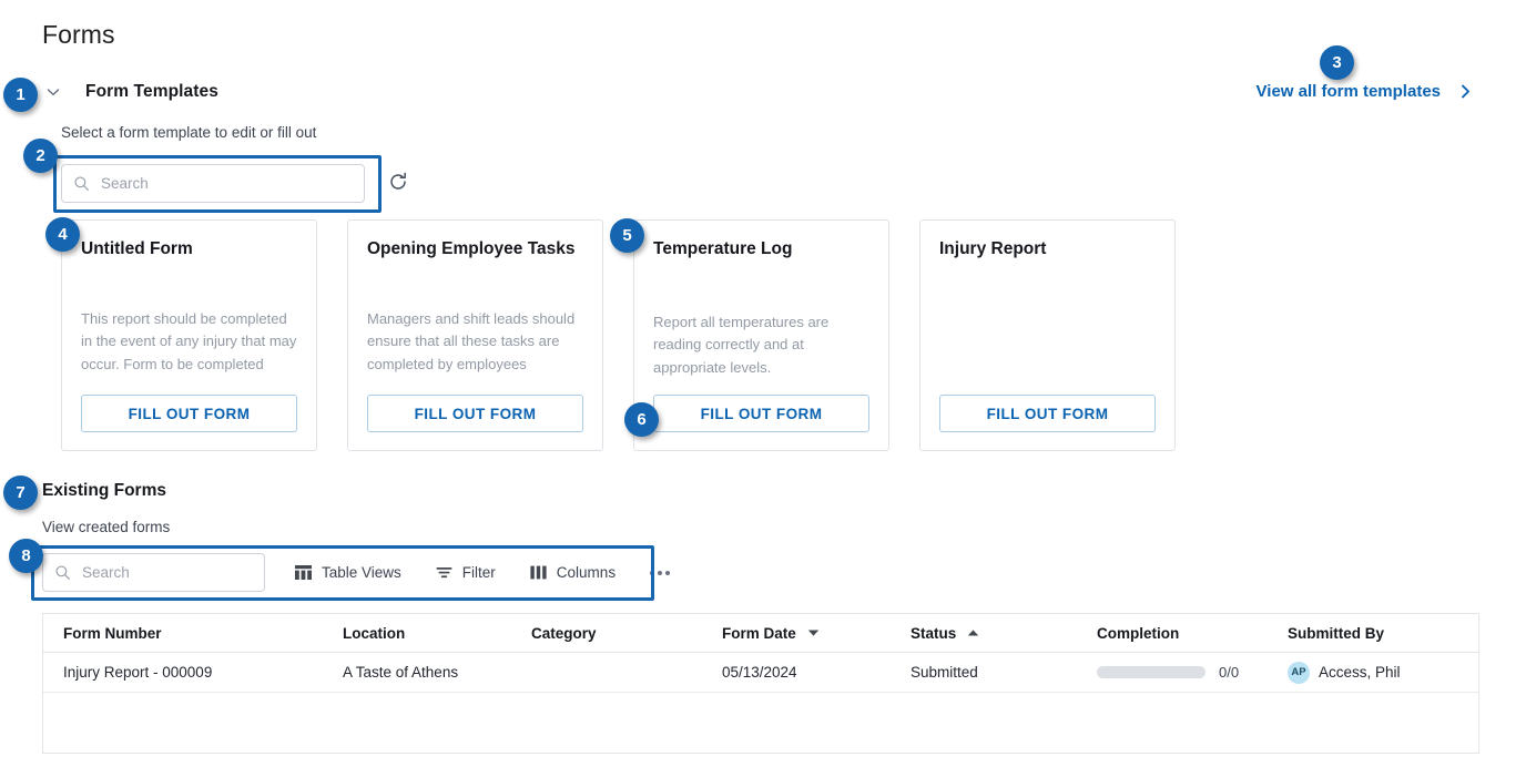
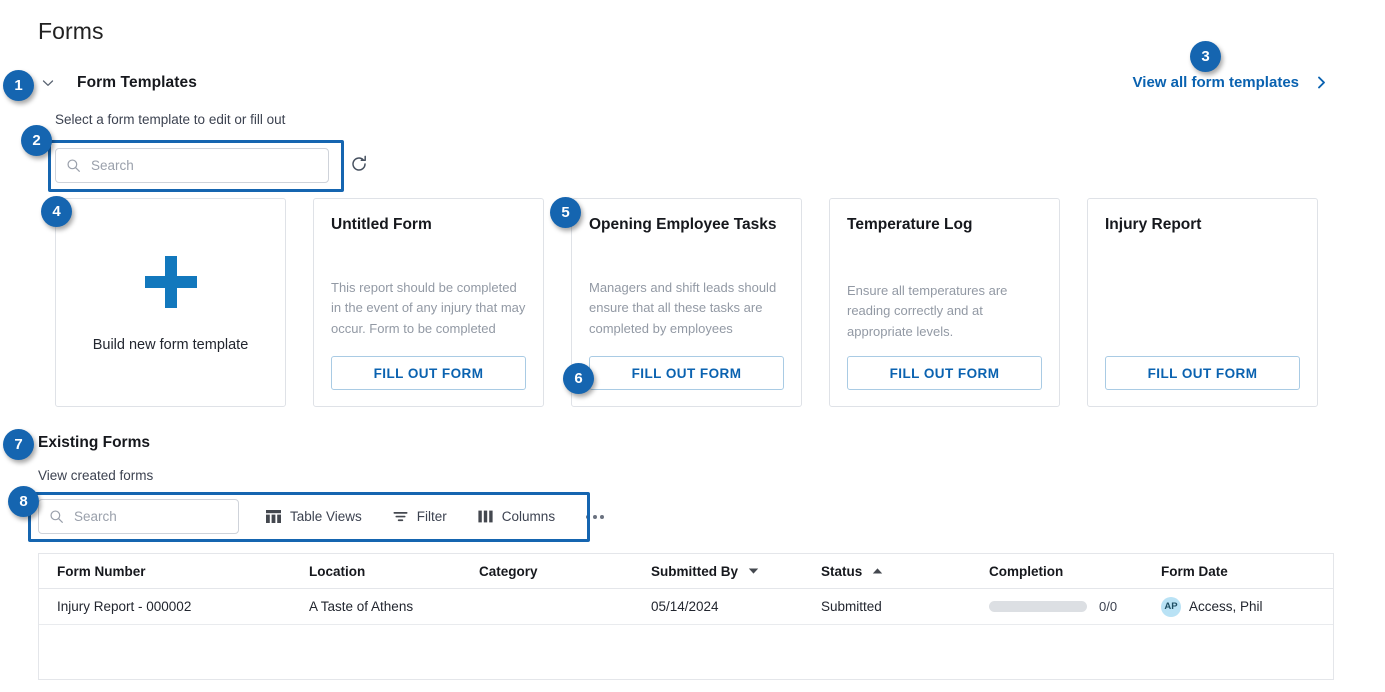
  Forms
  Form Templates
  Select a form template to edit or fill out
  View all form templates
  Search
+ Build new form template
  Untitled Form
  This report should be completed in the event of any injury that may occur. Form to be completed
  FILL OUT FORM
  Opening Employee Tasks
  Managers and shift leads should ensure that all these tasks are completed by employees
  FILL OUT FORM
  Temperature Log
- Report all temperatures are reading correctly and at appropriate levels.
+ Ensure all temperatures are reading correctly and at appropriate levels.
  FILL OUT FORM
  Injury Report
  FILL OUT FORM
  Existing Forms
  View created forms
  Search
  Table Views
  Filter
  Columns
  Form Number
  Location
  Category
- Form Date
+ Submitted By
  Status
  Completion
- Submitted By
+ Form Date
- Injury Report - 000009
+ Injury Report - 000002
  A Taste of Athens
- 05/13/2024
+ 05/14/2024
  Submitted
  0/0
  AP
  Access, Phil
  1
  2
  3
  4
  5
  6
  7
  8
